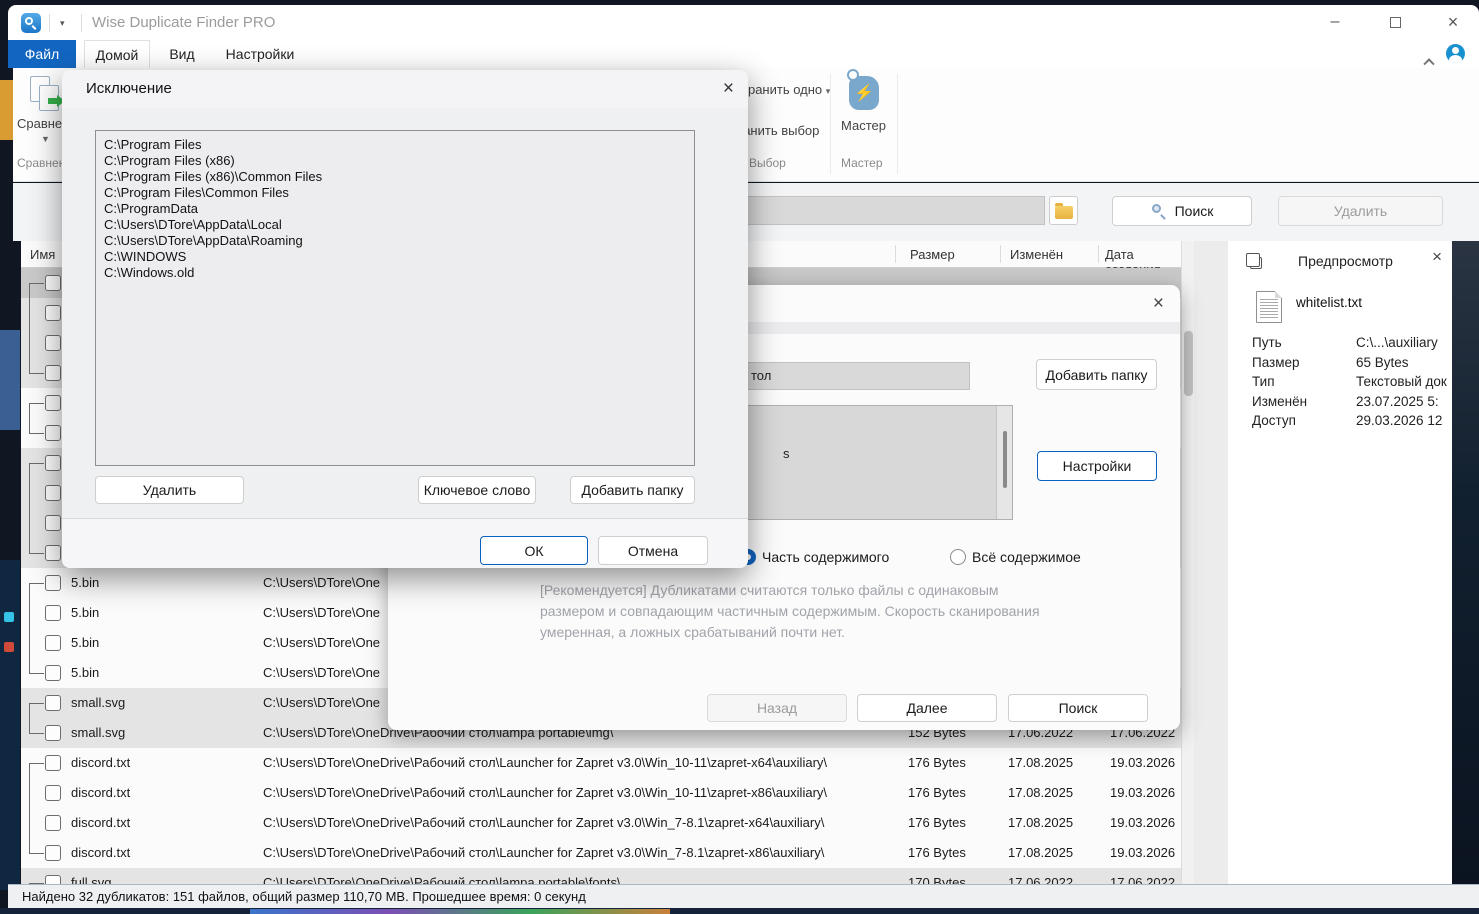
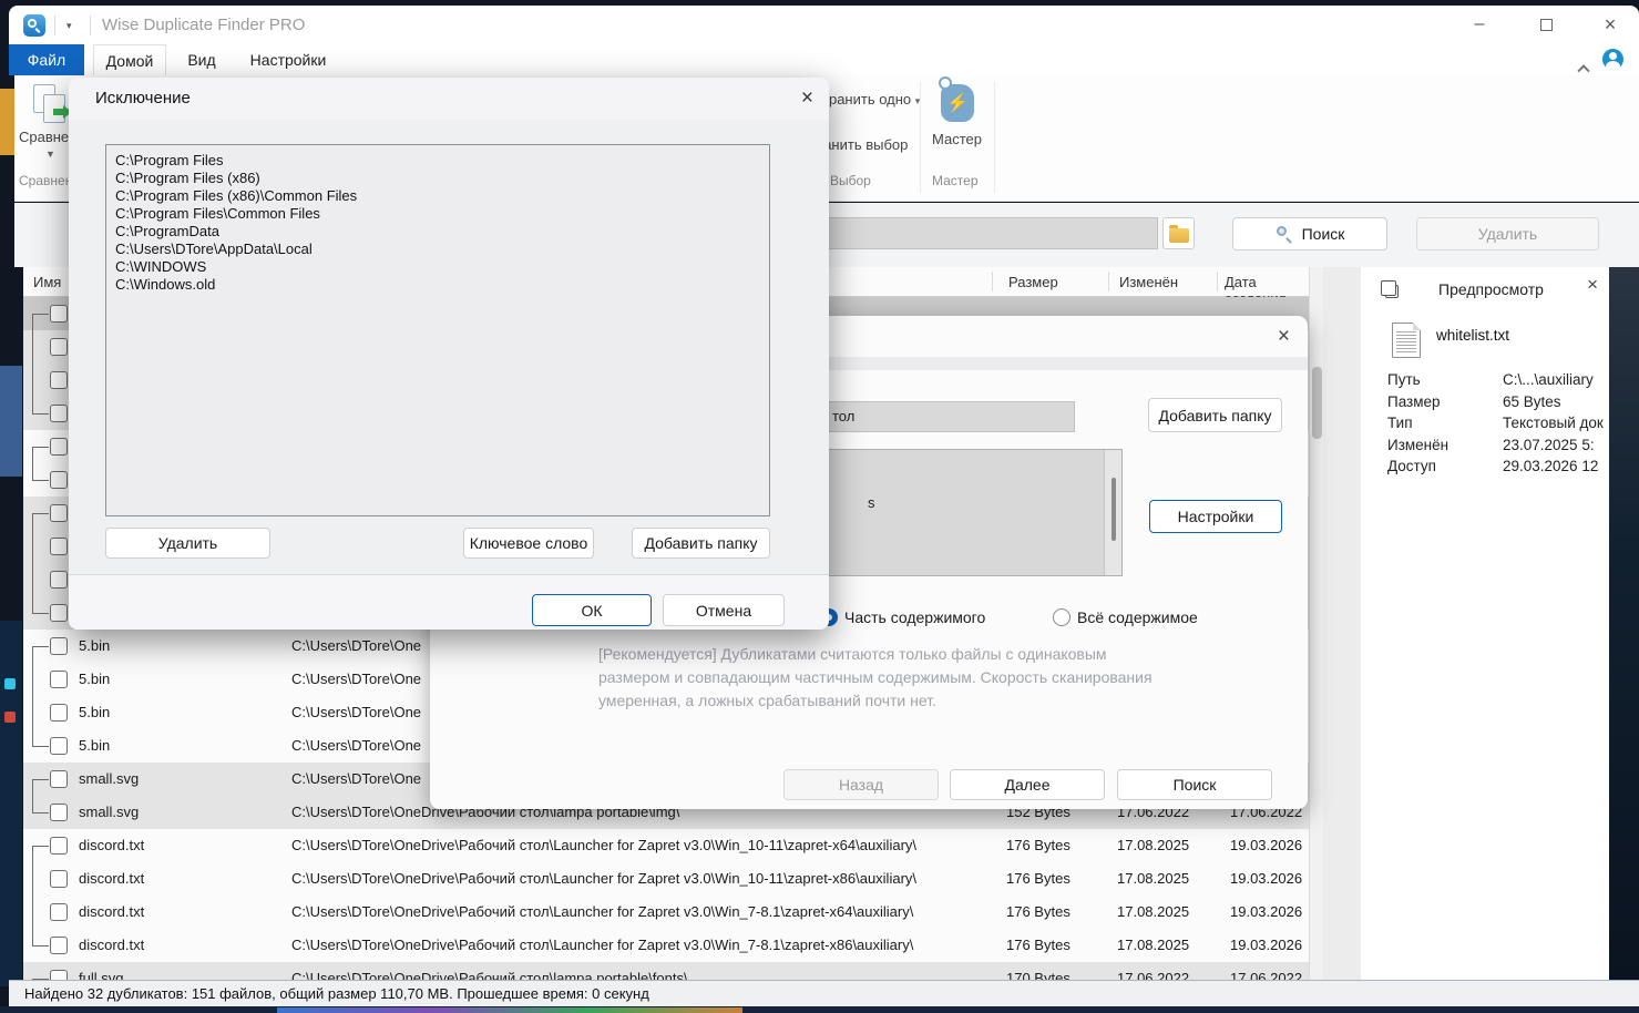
  ▾
  Wise Duplicate Finder PRO
  –
  ×
  Файл
  Домой
  Вид
  Настройки
  ▼
  ранить одно ▾
  Выбор
  ⚡
  Мастер
  Мастер
  Поиск
  Удалить
  Имя
  Размер
  Изменён
  5.bin
  C:\Users\DTore\One
  5.bin
  C:\Users\DTore\One
  5.bin
  C:\Users\DTore\One
  5.bin
  C:\Users\DTore\One
  small.svg
  C:\Users\DTore\One
  small.svg
  C:\Users\DTore\OneDrive\Рабочий стол\lampa portable\img\
  152 Bytes
  17.06.2022
  17.06.2022
  discord.txt
  C:\Users\DTore\OneDrive\Рабочий стол\Launcher for Zapret v3.0\Win_10-11\zapret-x64\auxiliary\
  176 Bytes
  17.08.2025
  19.03.2026
  discord.txt
  C:\Users\DTore\OneDrive\Рабочий стол\Launcher for Zapret v3.0\Win_10-11\zapret-x86\auxiliary\
  176 Bytes
  17.08.2025
  19.03.2026
  discord.txt
  C:\Users\DTore\OneDrive\Рабочий стол\Launcher for Zapret v3.0\Win_7-8.1\zapret-x64\auxiliary\
  176 Bytes
  17.08.2025
  19.03.2026
  discord.txt
  C:\Users\DTore\OneDrive\Рабочий стол\Launcher for Zapret v3.0\Win_7-8.1\zapret-x86\auxiliary\
  176 Bytes
  17.08.2025
  19.03.2026
  full.svg
  C:\Users\DTore\OneDrive\Рабочий стол\lampa portable\fonts\
  170 Bytes
  17.06.2022
  17.06.2022
  Предпросмотр
  ×
  whitelist.txt
  Путь
  C:\...\auxiliary
  Пазмер
  65 Bytes
  Тип
  Текстовый док
  Изменён
  23.07.2025 5:
  Доступ
  29.03.2026 12
  Найдено 32 дубликатов: 151 файлов, общий размер 110,70 МВ. Прошедшее время: 0 секунд
  ×
  тол
  Добавить папку
  s
  Настройки
  Часть содержимого
  Всё содержимое
  [Рекомендуется] Дубликатами считаются только файлы с одинаковым размером и совпадающим частичным содержимым. Скорость сканирования умеренная, а ложных срабатываний почти нет.
  Назад
  Далее
  Поиск
  Исключение
  ×
  C:\Program Files
  C:\Program Files (x86)
  C:\Program Files (x86)\Common Files
  C:\Program Files\Common Files
  C:\ProgramData
  C:\Users\DTore\AppData\Local
- C:\Users\DTore\AppData\Roaming
  C:\WINDOWS
  C:\Windows.old
  Удалить
  Ключевое слово
  Добавить папку
  ОК
  Отмена
